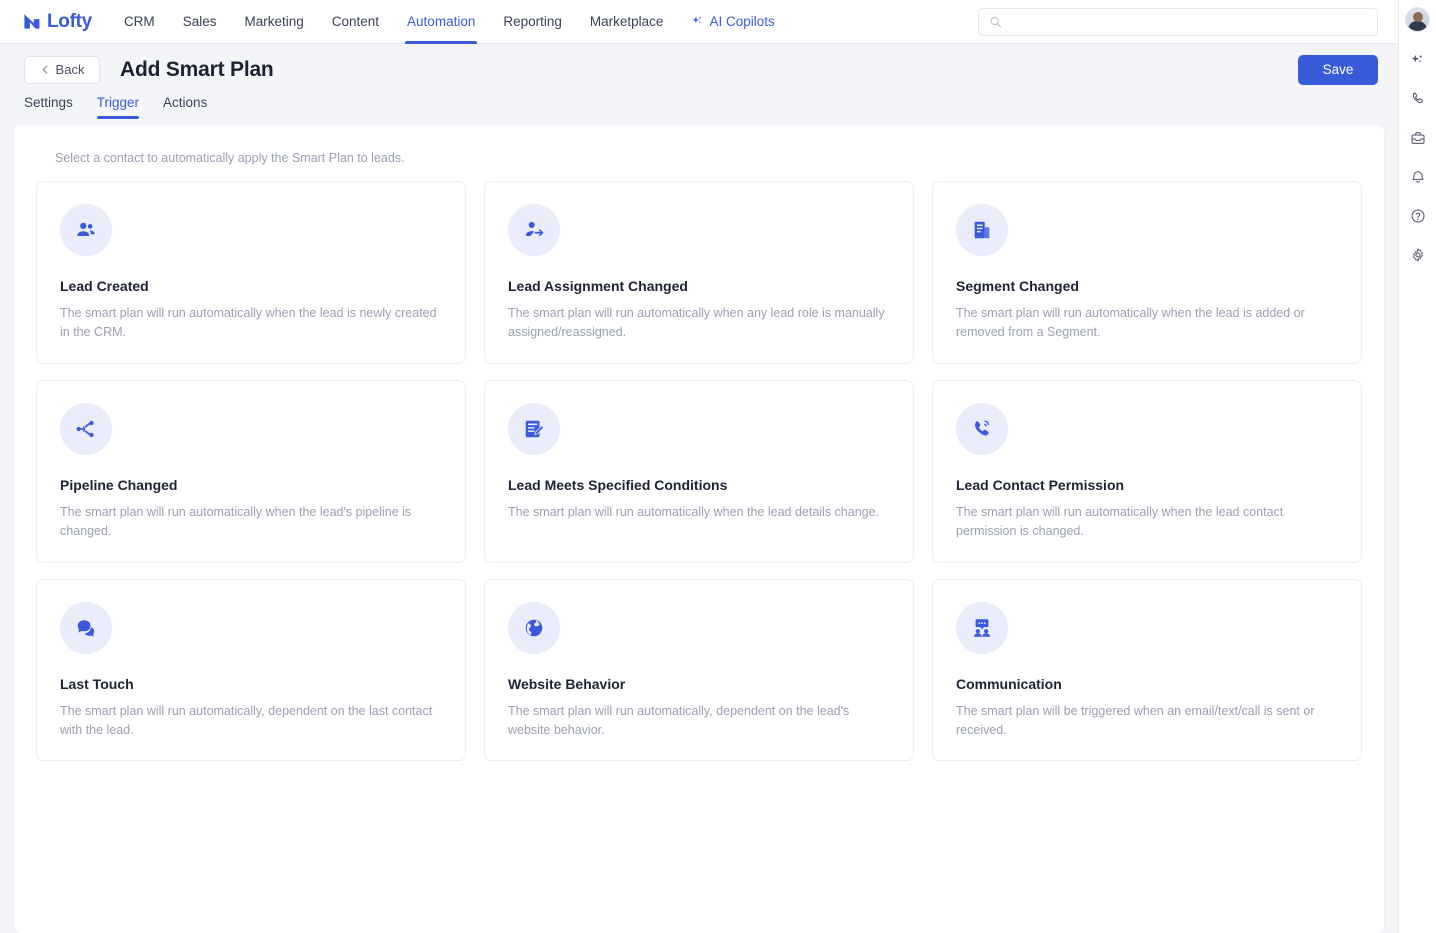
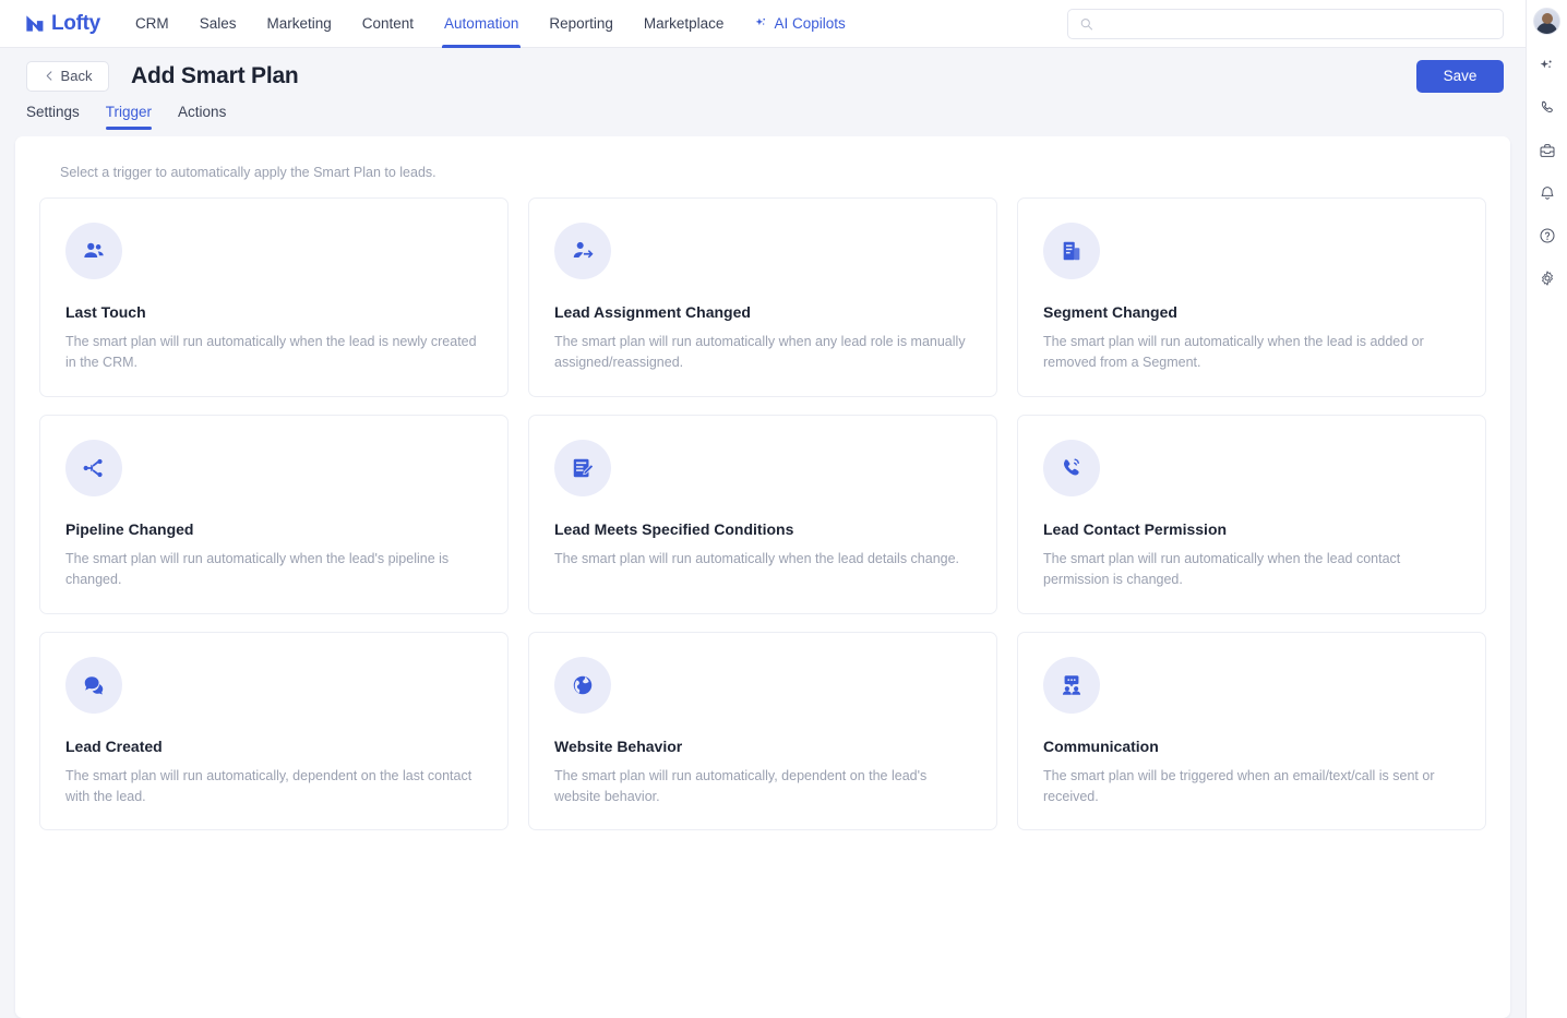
  Lofty
  CRM
  Sales
  Marketing
  Content
  Automation
  Reporting
  Marketplace
  AI Copilots
  Back
  Add Smart Plan
  Save
  Settings
  Trigger
  Actions
- Select a contact to automatically apply the Smart Plan to leads.
+ Select a trigger to automatically apply the Smart Plan to leads.
- Lead Created
+ Last Touch
  The smart plan will run automatically when the lead is newly created in the CRM.
  Lead Assignment Changed
  The smart plan will run automatically when any lead role is manually assigned/reassigned.
  Segment Changed
  The smart plan will run automatically when the lead is added or removed from a Segment.
  Pipeline Changed
  The smart plan will run automatically when the lead's pipeline is changed.
  Lead Meets Specified Conditions
  The smart plan will run automatically when the lead details change.
  Lead Contact Permission
  The smart plan will run automatically when the lead contact permission is changed.
- Last Touch
+ Lead Created
  The smart plan will run automatically, dependent on the last contact with the lead.
  Website Behavior
  The smart plan will run automatically, dependent on the lead's website behavior.
  Communication
  The smart plan will be triggered when an email/text/call is sent or received.
